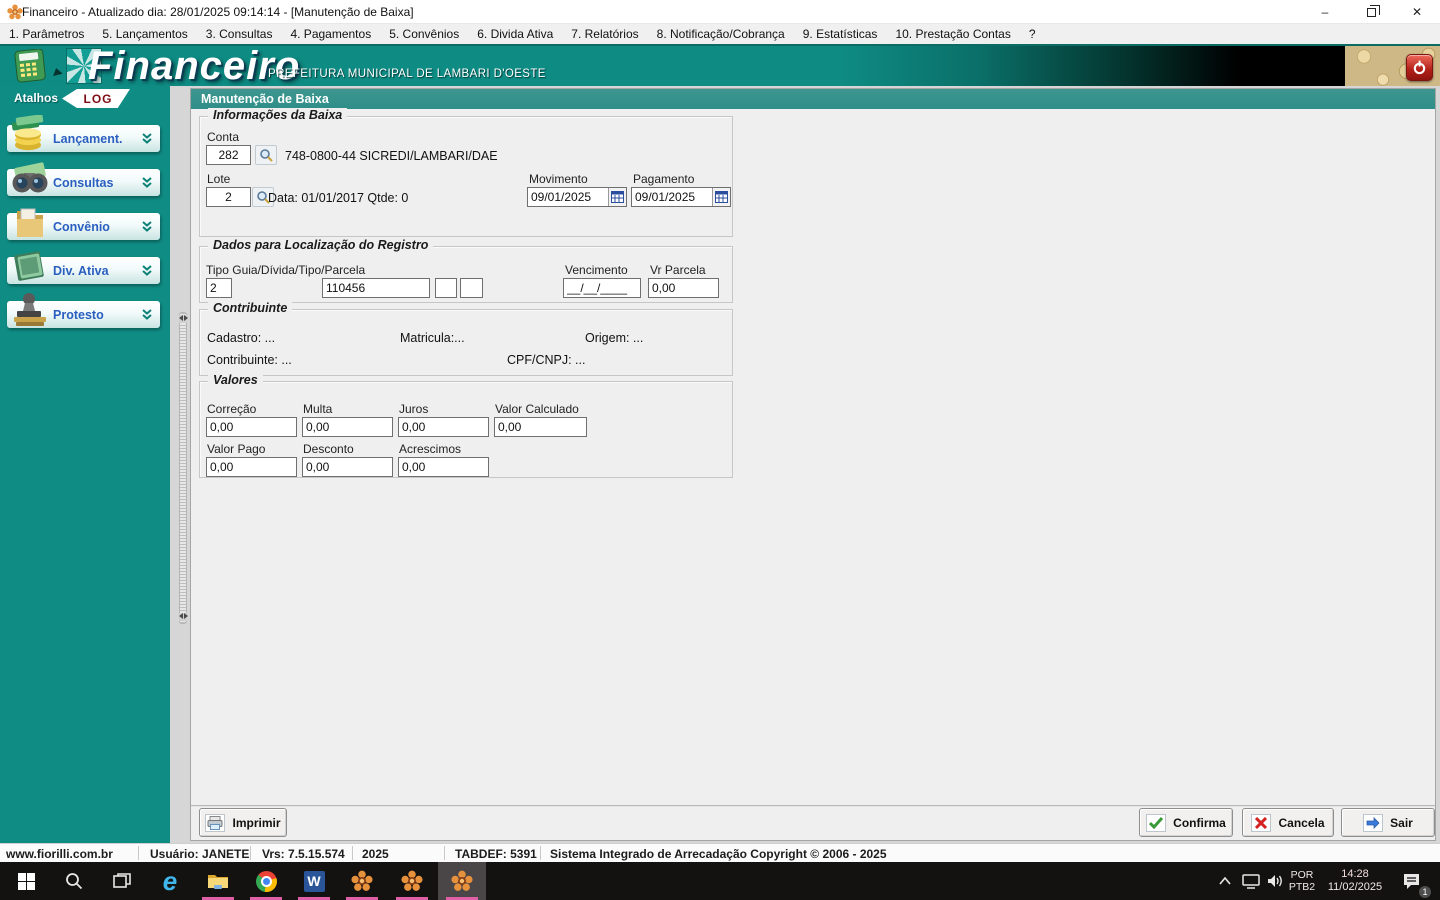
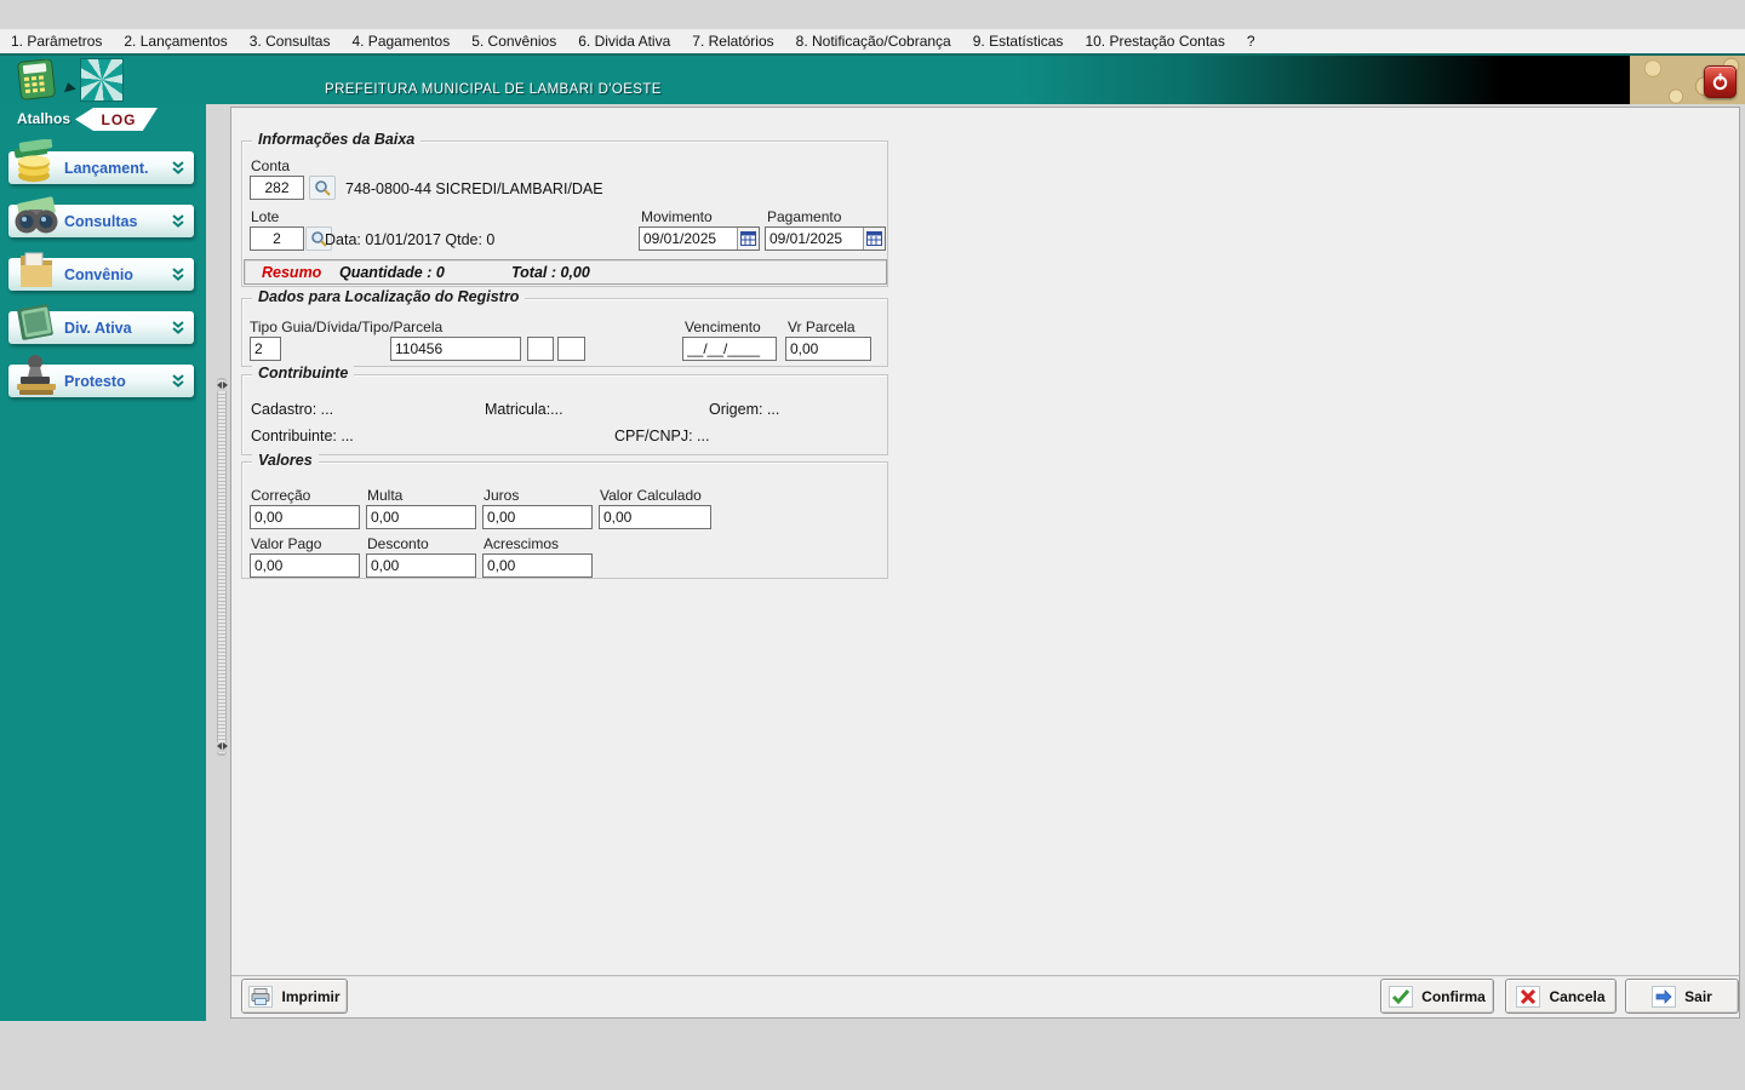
- Financeiro - Atualizado dia: 28/01/2025 09:14:14 - [Manutenção de Baixa]
- –
- ✕
  1. Parâmetros
- 5. Lançamentos
+ 2. Lançamentos
  3. Consultas
  4. Pagamentos
  5. Convênios
  6. Divida Ativa
  7. Relatórios
  8. Notificação/Cobrança
  9. Estatísticas
  10. Prestação Contas
  ?
- Financeiro
  PREFEITURA MUNICIPAL DE LAMBARI D'OESTE
  Atalhos
  LOG
  Lançament.
  Consultas
  Convênio
  Div. Ativa
  Protesto
- Manutenção de Baixa
  Informações da Baixa
  Conta
  282
  748-0800-44 SICREDI/LAMBARI/DAE
  Lote
  2
  Data: 01/01/2017 Qtde: 0
  Movimento
  09/01/2025
  Pagamento
  09/01/2025
+ Resumo
+ Quantidade : 0
+ Total : 0,00
  Dados para Localização do Registro
  Tipo Guia/Dívida/Tipo/Parcela
  2
  110456
  Vencimento
  __/__/____
  Vr Parcela
  0,00
  Contribuinte
  Cadastro: ...
  Matricula:...
  Origem: ...
  Contribuinte: ...
  CPF/CNPJ: ...
  Valores
  Correção
  Multa
  Juros
  Valor Calculado
  0,00
  0,00
  0,00
  0,00
  Valor Pago
  Desconto
  Acrescimos
  0,00
  0,00
  0,00
  Imprimir
  Confirma
  Cancela
  Sair
- www.fiorilli.com.br
- Usuário: JANETE
- Vrs: 7.5.15.574
- 2025
- TABDEF: 5391
- Sistema Integrado de Arrecadação Copyright © 2006 - 2025
- e
- W
- POR
- PTB2
- 14:28
- 11/02/2025
- 1
